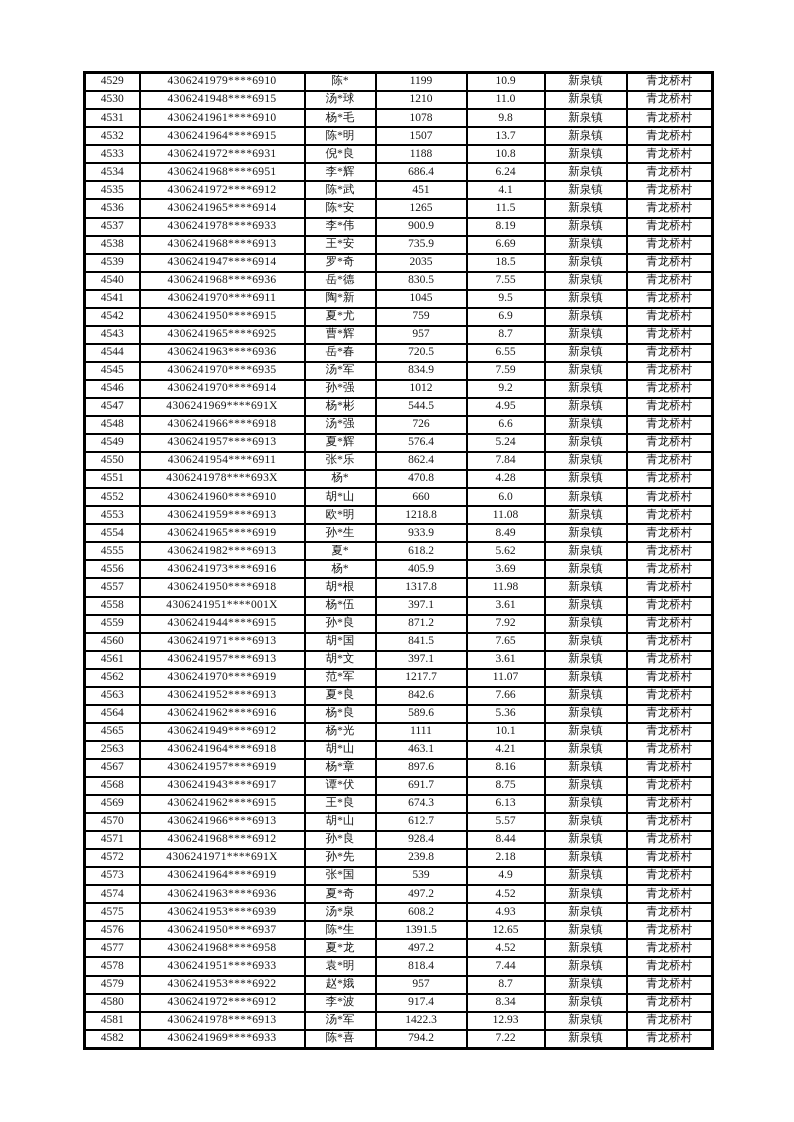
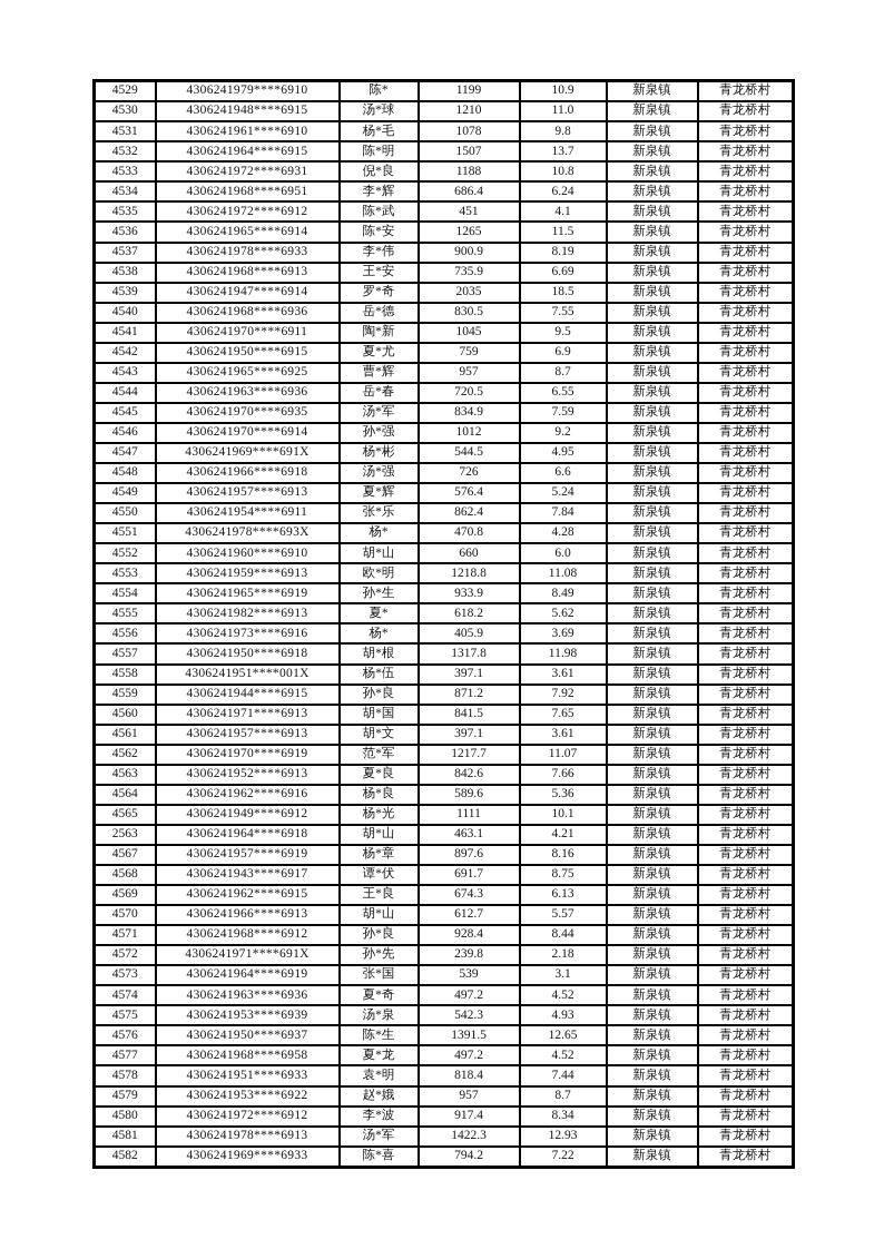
  4529	4306241979****6910	陈*	1199	10.9	新泉镇	青龙桥村
  4530	4306241948****6915	汤*球	1210	11.0	新泉镇	青龙桥村
  4531	4306241961****6910	杨*毛	1078	9.8	新泉镇	青龙桥村
  4532	4306241964****6915	陈*明	1507	13.7	新泉镇	青龙桥村
  4533	4306241972****6931	倪*良	1188	10.8	新泉镇	青龙桥村
  4534	4306241968****6951	李*辉	686.4	6.24	新泉镇	青龙桥村
  4535	4306241972****6912	陈*武	451	4.1	新泉镇	青龙桥村
  4536	4306241965****6914	陈*安	1265	11.5	新泉镇	青龙桥村
  4537	4306241978****6933	李*伟	900.9	8.19	新泉镇	青龙桥村
  4538	4306241968****6913	王*安	735.9	6.69	新泉镇	青龙桥村
  4539	4306241947****6914	罗*奇	2035	18.5	新泉镇	青龙桥村
  4540	4306241968****6936	岳*德	830.5	7.55	新泉镇	青龙桥村
  4541	4306241970****6911	陶*新	1045	9.5	新泉镇	青龙桥村
  4542	4306241950****6915	夏*尤	759	6.9	新泉镇	青龙桥村
  4543	4306241965****6925	曹*辉	957	8.7	新泉镇	青龙桥村
  4544	4306241963****6936	岳*春	720.5	6.55	新泉镇	青龙桥村
  4545	4306241970****6935	汤*军	834.9	7.59	新泉镇	青龙桥村
  4546	4306241970****6914	孙*强	1012	9.2	新泉镇	青龙桥村
  4547	4306241969****691X	杨*彬	544.5	4.95	新泉镇	青龙桥村
  4548	4306241966****6918	汤*强	726	6.6	新泉镇	青龙桥村
  4549	4306241957****6913	夏*辉	576.4	5.24	新泉镇	青龙桥村
  4550	4306241954****6911	张*乐	862.4	7.84	新泉镇	青龙桥村
  4551	4306241978****693X	杨*	470.8	4.28	新泉镇	青龙桥村
  4552	4306241960****6910	胡*山	660	6.0	新泉镇	青龙桥村
  4553	4306241959****6913	欧*明	1218.8	11.08	新泉镇	青龙桥村
  4554	4306241965****6919	孙*生	933.9	8.49	新泉镇	青龙桥村
  4555	4306241982****6913	夏*	618.2	5.62	新泉镇	青龙桥村
  4556	4306241973****6916	杨*	405.9	3.69	新泉镇	青龙桥村
  4557	4306241950****6918	胡*根	1317.8	11.98	新泉镇	青龙桥村
  4558	4306241951****001X	杨*伍	397.1	3.61	新泉镇	青龙桥村
  4559	4306241944****6915	孙*良	871.2	7.92	新泉镇	青龙桥村
  4560	4306241971****6913	胡*国	841.5	7.65	新泉镇	青龙桥村
  4561	4306241957****6913	胡*文	397.1	3.61	新泉镇	青龙桥村
  4562	4306241970****6919	范*军	1217.7	11.07	新泉镇	青龙桥村
  4563	4306241952****6913	夏*良	842.6	7.66	新泉镇	青龙桥村
  4564	4306241962****6916	杨*良	589.6	5.36	新泉镇	青龙桥村
  4565	4306241949****6912	杨*光	1111	10.1	新泉镇	青龙桥村
  2563	4306241964****6918	胡*山	463.1	4.21	新泉镇	青龙桥村
  4567	4306241957****6919	杨*章	897.6	8.16	新泉镇	青龙桥村
  4568	4306241943****6917	谭*伏	691.7	8.75	新泉镇	青龙桥村
  4569	4306241962****6915	王*良	674.3	6.13	新泉镇	青龙桥村
  4570	4306241966****6913	胡*山	612.7	5.57	新泉镇	青龙桥村
  4571	4306241968****6912	孙*良	928.4	8.44	新泉镇	青龙桥村
  4572	4306241971****691X	孙*先	239.8	2.18	新泉镇	青龙桥村
- 4573	4306241964****6919	张*国	539	4.9	新泉镇	青龙桥村
+ 4573	4306241964****6919	张*国	539	3.1	新泉镇	青龙桥村
  4574	4306241963****6936	夏*奇	497.2	4.52	新泉镇	青龙桥村
- 4575	4306241953****6939	汤*泉	608.2	4.93	新泉镇	青龙桥村
+ 4575	4306241953****6939	汤*泉	542.3	4.93	新泉镇	青龙桥村
  4576	4306241950****6937	陈*生	1391.5	12.65	新泉镇	青龙桥村
  4577	4306241968****6958	夏*龙	497.2	4.52	新泉镇	青龙桥村
  4578	4306241951****6933	袁*明	818.4	7.44	新泉镇	青龙桥村
  4579	4306241953****6922	赵*娥	957	8.7	新泉镇	青龙桥村
  4580	4306241972****6912	李*波	917.4	8.34	新泉镇	青龙桥村
  4581	4306241978****6913	汤*军	1422.3	12.93	新泉镇	青龙桥村
  4582	4306241969****6933	陈*喜	794.2	7.22	新泉镇	青龙桥村
